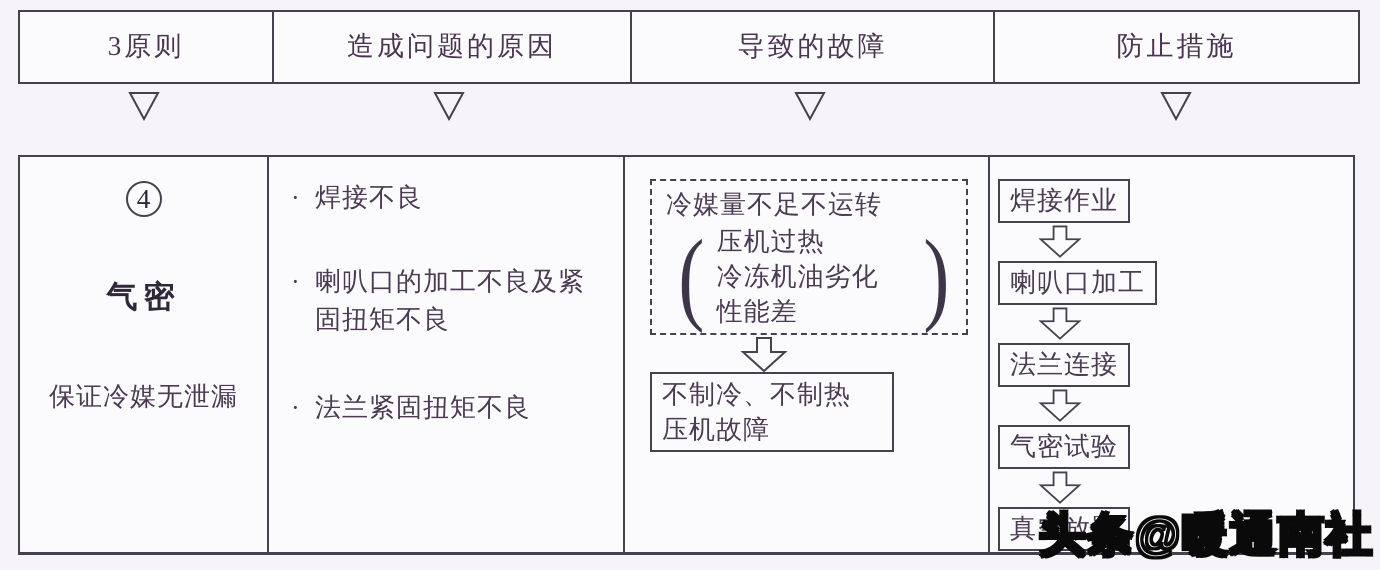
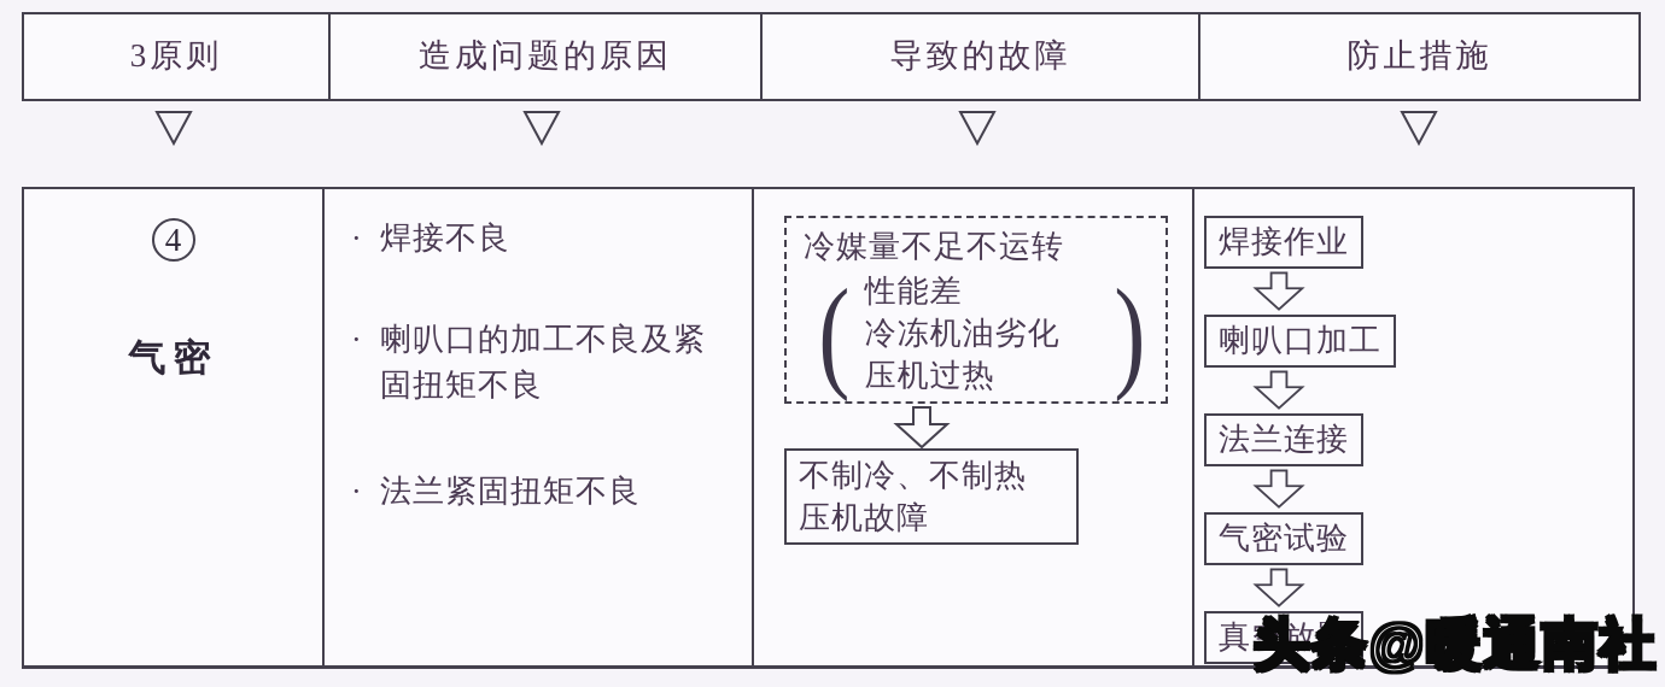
  3原则
  造成问题的原因
  导致的故障
  防止措施
  4
  气密
- 保证冷媒无泄漏
  ·
  焊接不良
  ·
  喇叭口的加工不良及紧固扭矩不良
  ·
  法兰紧固扭矩不良
  冷媒量不足不运转
  (
- 压机过热
+ 性能差
  冷冻机油劣化
- 性能差
+ 压机过热
  )
  不制冷、不制热
  压机故障
  焊接作业
  喇叭口加工
  法兰连接
  气密试验
  真空放置
  头条@暖通南社
